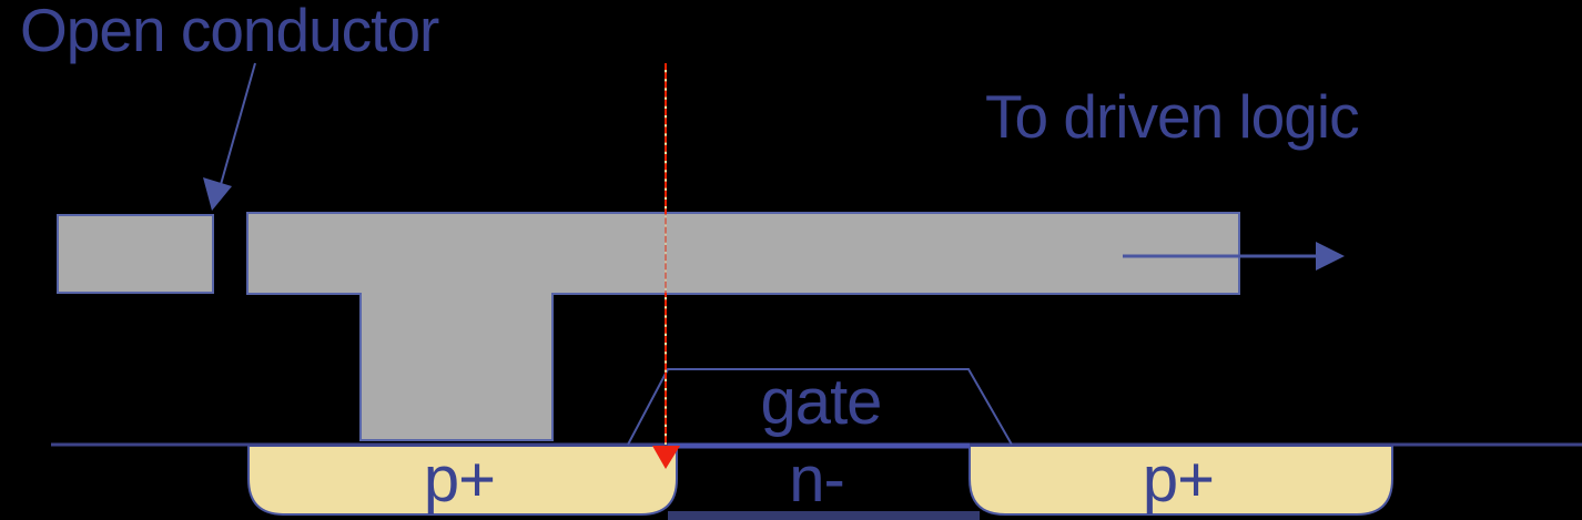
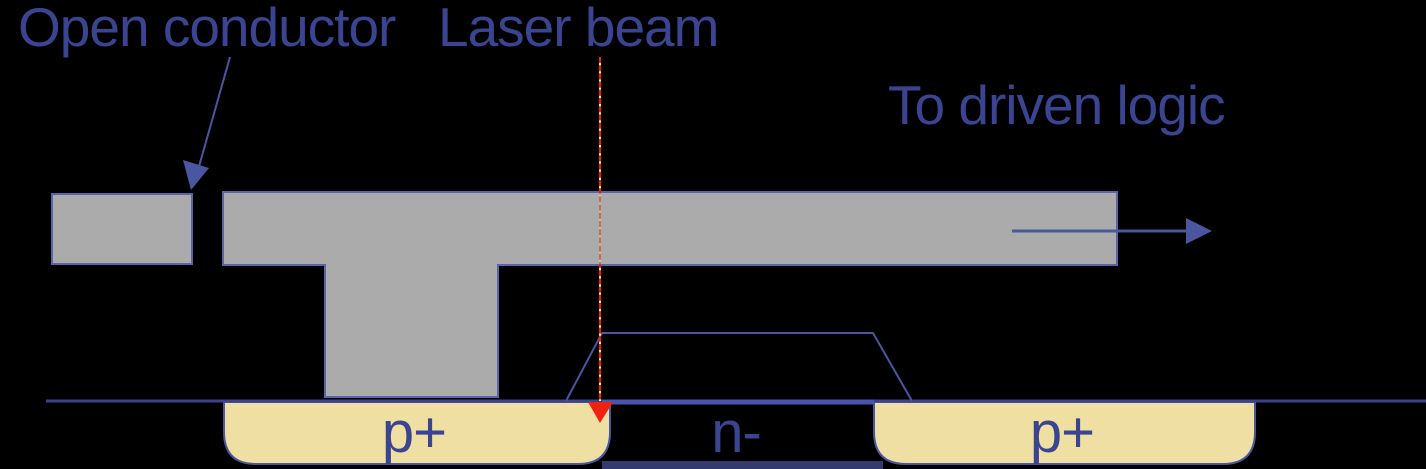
  Open conductor
+ Laser beam
  To driven logic
- gate
  p+
  n-
  p+
